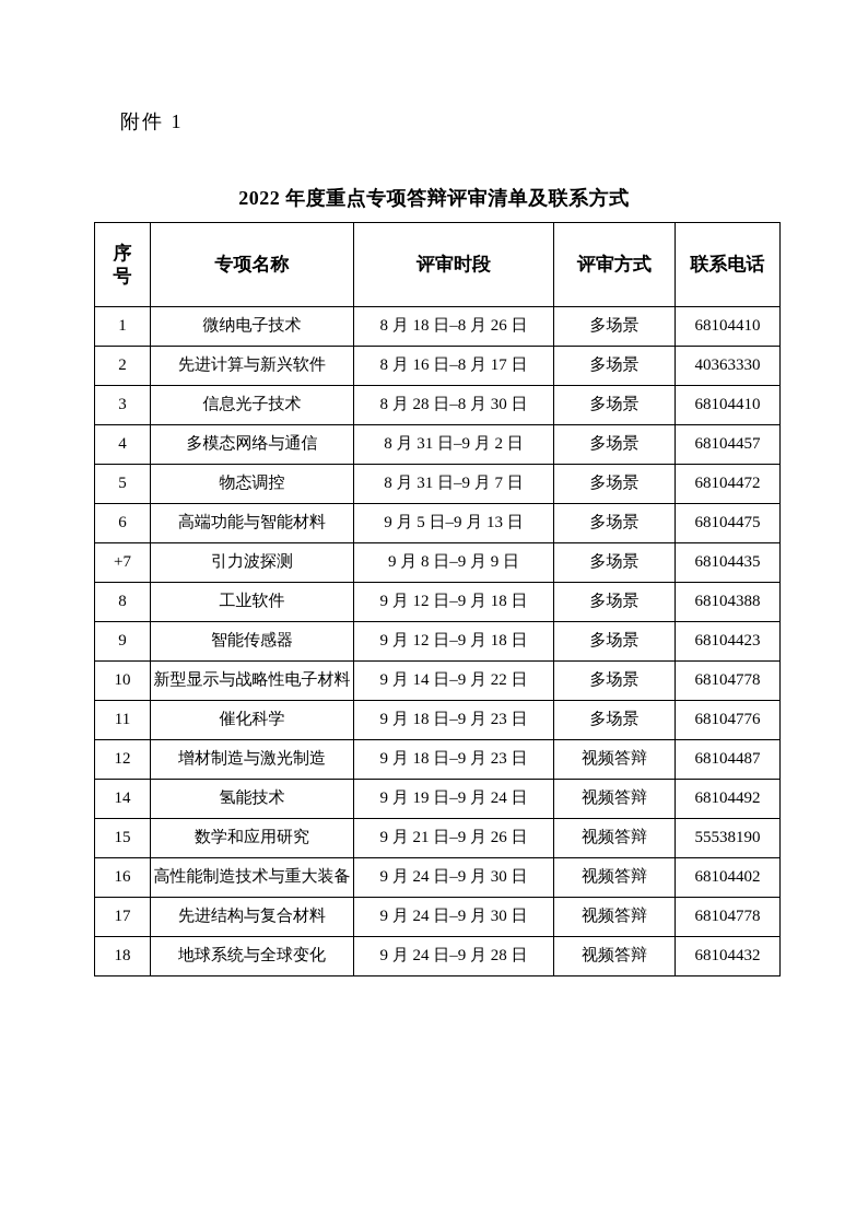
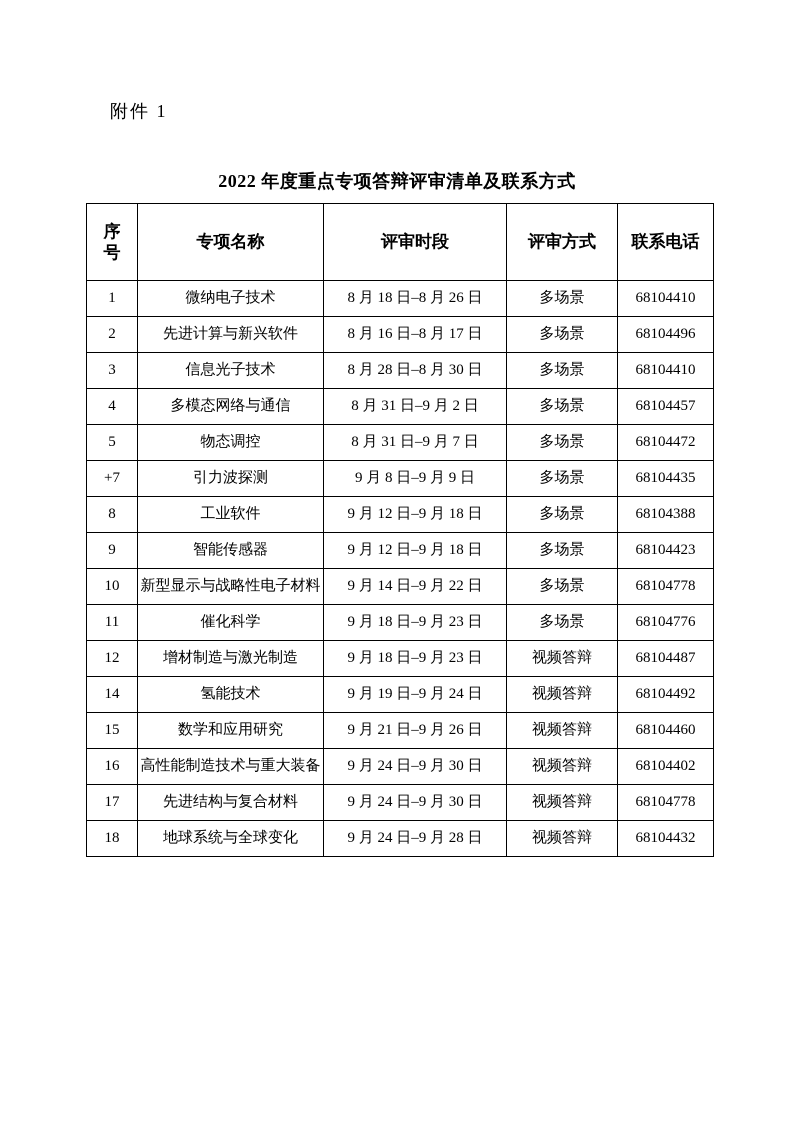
  附件 1
  2022 年度重点专项答辩评审清单及联系方式
  序 号	专项名称	评审时段	评审方式	联系电话
  1	微纳电子技术	8 月 18 日–8 月 26 日	多场景	68104410
- 2	先进计算与新兴软件	8 月 16 日–8 月 17 日	多场景	40363330
+ 2	先进计算与新兴软件	8 月 16 日–8 月 17 日	多场景	68104496
  3	信息光子技术	8 月 28 日–8 月 30 日	多场景	68104410
  4	多模态网络与通信	8 月 31 日–9 月 2 日	多场景	68104457
  5	物态调控	8 月 31 日–9 月 7 日	多场景	68104472
- 6	高端功能与智能材料	9 月 5 日–9 月 13 日	多场景	68104475
  +7	引力波探测	9 月 8 日–9 月 9 日	多场景	68104435
  8	工业软件	9 月 12 日–9 月 18 日	多场景	68104388
  9	智能传感器	9 月 12 日–9 月 18 日	多场景	68104423
  10	新型显示与战略性电子材料	9 月 14 日–9 月 22 日	多场景	68104778
  11	催化科学	9 月 18 日–9 月 23 日	多场景	68104776
  12	增材制造与激光制造	9 月 18 日–9 月 23 日	视频答辩	68104487
  14	氢能技术	9 月 19 日–9 月 24 日	视频答辩	68104492
- 15	数学和应用研究	9 月 21 日–9 月 26 日	视频答辩	55538190
+ 15	数学和应用研究	9 月 21 日–9 月 26 日	视频答辩	68104460
  16	高性能制造技术与重大装备	9 月 24 日–9 月 30 日	视频答辩	68104402
  17	先进结构与复合材料	9 月 24 日–9 月 30 日	视频答辩	68104778
  18	地球系统与全球变化	9 月 24 日–9 月 28 日	视频答辩	68104432
